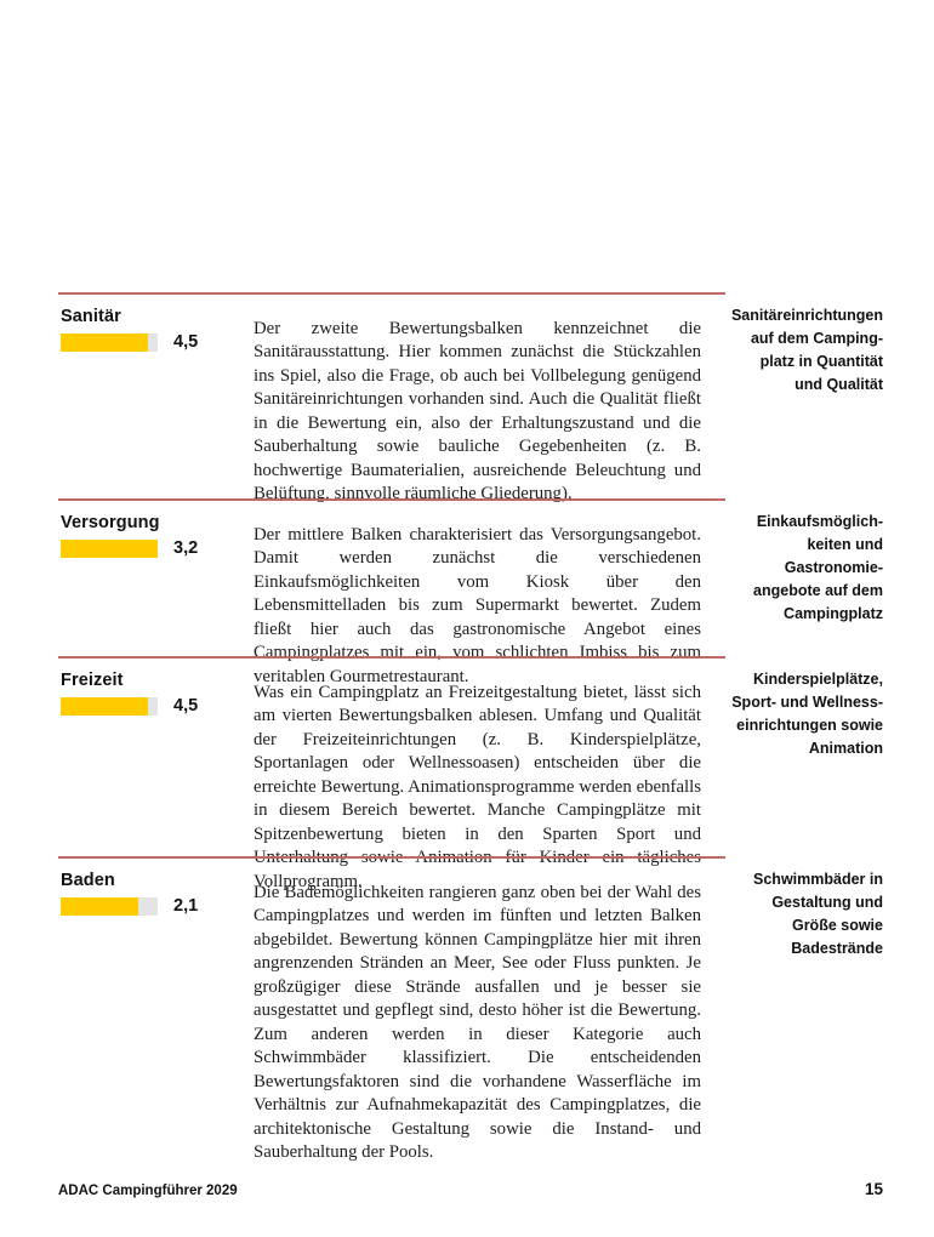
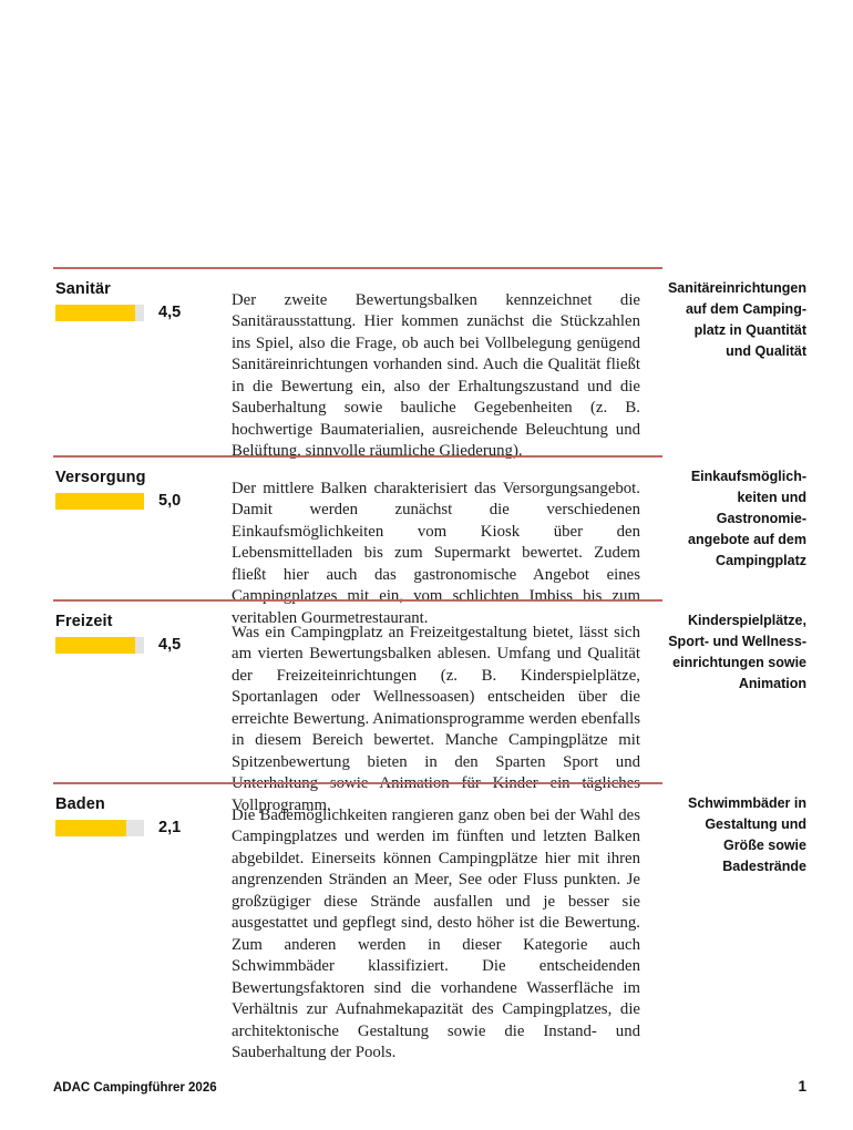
  Sanitär
  4,5
  Der zweite Bewertungsbalken kennzeichnet die Sanitärausstattung. Hier kommen zunächst die Stückzahlen ins Spiel, also die Frage, ob auch bei Vollbelegung genügend Sanitäreinrichtungen vorhanden sind. Auch die Qualität fließt in die Bewertung ein, also der Erhaltungszustand und die Sauberhaltung sowie bauliche Gegebenheiten (z. B. hochwertige Baumaterialien, ausreichende Beleuchtung und Belüftung, sinnvolle räumliche Gliederung).
  Sanitäreinrichtungen
  auf dem Camping-
  platz in Quantität
  und Qualität
  Versorgung
- 3,2
+ 5,0
  Der mittlere Balken charakterisiert das Versorgungsangebot. Damit werden zunächst die verschiedenen Einkaufsmöglichkeiten vom Kiosk über den Lebensmittelladen bis zum Supermarkt bewertet. Zudem fließt hier auch das gastronomische Angebot eines Campingplatzes mit ein, vom schlichten Imbiss bis zum veritablen Gourmetrestaurant.
  Einkaufsmöglich-
  keiten und
  Gastronomie-
  angebote auf dem
  Campingplatz
  Freizeit
  4,5
  Was ein Campingplatz an Freizeitgestaltung bietet, lässt sich am vierten Bewertungsbalken ablesen. Umfang und Qualität der Freizeiteinrichtungen (z. B. Kinderspielplätze, Sportanlagen oder Wellnessoasen) entscheiden über die erreichte Bewertung. Animationsprogramme werden ebenfalls in diesem Bereich bewertet. Manche Campingplätze mit Spitzenbewertung bieten in den Sparten Sport und Vollprogramm.
  Kinderspielplätze,
  Sport- und Wellness-
  einrichtungen sowie
  Animation
  Baden
  2,1
- Die Bademöglichkeiten rangieren ganz oben bei der Wahl des Campingplatzes und werden im fünften und letzten Balken abgebildet. Bewertung können Campingplätze hier mit ihren angrenzenden Stränden an Meer, See oder Fluss punkten. Je großzügiger diese Strände ausfallen und je besser sie ausgestattet und gepflegt sind, desto höher ist die Bewertung. Zum anderen werden in dieser Kategorie auch Schwimmbäder klassifiziert. Die entscheidenden Bewertungsfaktoren sind die vorhandene Wasserfläche im Verhältnis zur Aufnahmekapazität des Campingplatzes, die architektonische Gestaltung sowie die Instand- und Sauberhaltung der Pools.
+ Die Bademöglichkeiten rangieren ganz oben bei der Wahl des Campingplatzes und werden im fünften und letzten Balken abgebildet. Einerseits können Campingplätze hier mit ihren angrenzenden Stränden an Meer, See oder Fluss punkten. Je großzügiger diese Strände ausfallen und je besser sie ausgestattet und gepflegt sind, desto höher ist die Bewertung. Zum anderen werden in dieser Kategorie auch Schwimmbäder klassifiziert. Die entscheidenden Bewertungsfaktoren sind die vorhandene Wasserfläche im Verhältnis zur Aufnahmekapazität des Campingplatzes, die architektonische Gestaltung sowie die Instand- und Sauberhaltung der Pools.
  Schwimmbäder in
  Gestaltung und
  Größe sowie
  Badestrände
- ADAC Campingführer 2029
+ ADAC Campingführer 2026
- 15
+ 1
